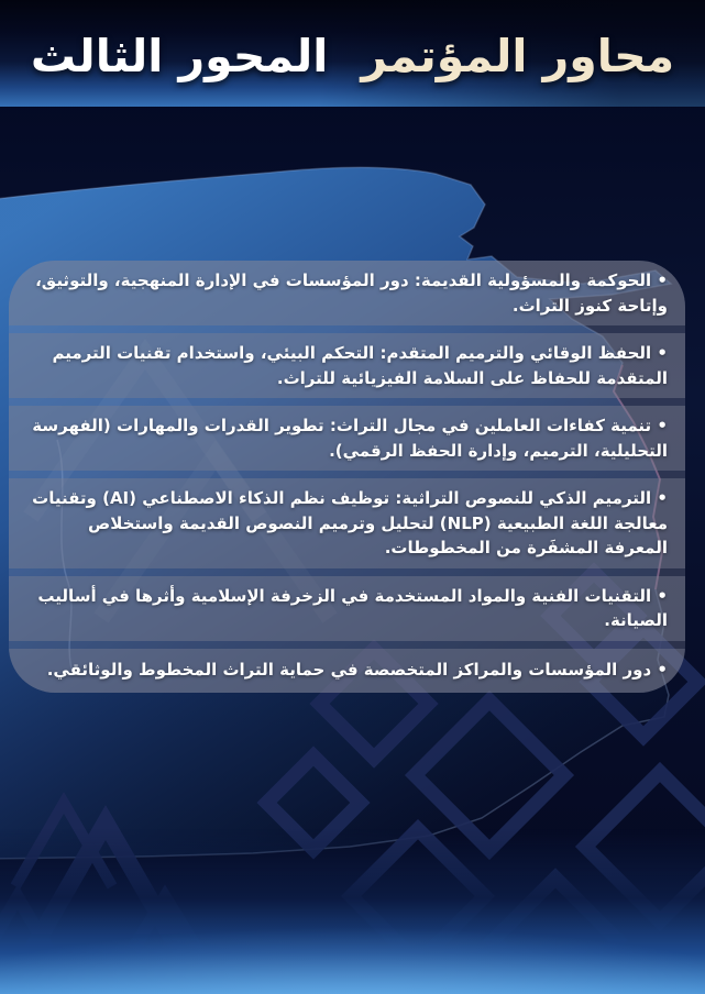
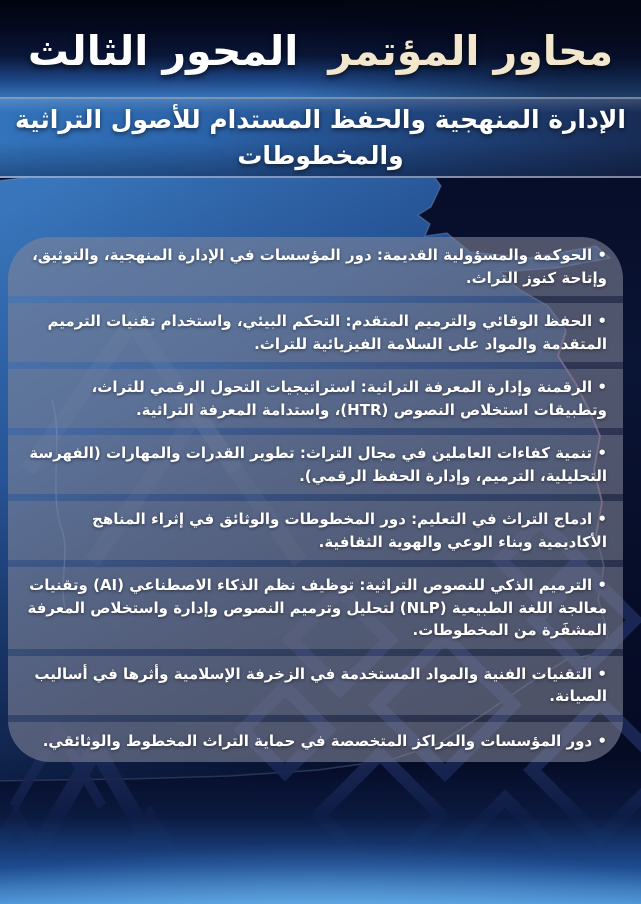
  محاور المؤتمر
  المحور الثالث
+ الإدارة المنهجية والحفظ المستدام للأصول التراثية والمخطوطات
  • الحوكمة والمسؤولية القديمة: دور المؤسسات في الإدارة المنهجية، والتوثيق، وإتاحة كنوز التراث.
- • الحفظ الوقائي والترميم المتقدم: التحكم البيئي، واستخدام تقنيات الترميم المتقدمة للحفاظ على السلامة الفيزيائية للتراث.
+ • الحفظ الوقائي والترميم المتقدم: التحكم البيئي، واستخدام تقنيات الترميم المتقدمة والمواد على السلامة الفيزيائية للتراث.
+ • الرقمنة وإدارة المعرفة التراثية: استراتيجيات التحول الرقمي للتراث، وتطبيقات استخلاص النصوص (HTR)، واستدامة المعرفة التراثية.
  • تنمية كفاءات العاملين في مجال التراث: تطوير القدرات والمهارات (الفهرسة التحليلية، الترميم، وإدارة الحفظ الرقمي).
+ • ادماج التراث في التعليم: دور المخطوطات والوثائق في إثراء المناهج الأكاديمية وبناء الوعي والهوية الثقافية.
- • الترميم الذكي للنصوص التراثية: توظيف نظم الذكاء الاصطناعي (AI) وتقنيات معالجة اللغة الطبيعية (NLP) لتحليل وترميم النصوص القديمة واستخلاص المعرفة المشفَرة من المخطوطات.
+ • الترميم الذكي للنصوص التراثية: توظيف نظم الذكاء الاصطناعي (AI) وتقنيات معالجة اللغة الطبيعية (NLP) لتحليل وترميم النصوص وإدارة واستخلاص المعرفة المشفَرة من المخطوطات.
  • التقنيات الفنية والمواد المستخدمة في الزخرفة الإسلامية وأثرها في أساليب الصيانة.
  • دور المؤسسات والمراكز المتخصصة في حماية التراث المخطوط والوثائقي.
